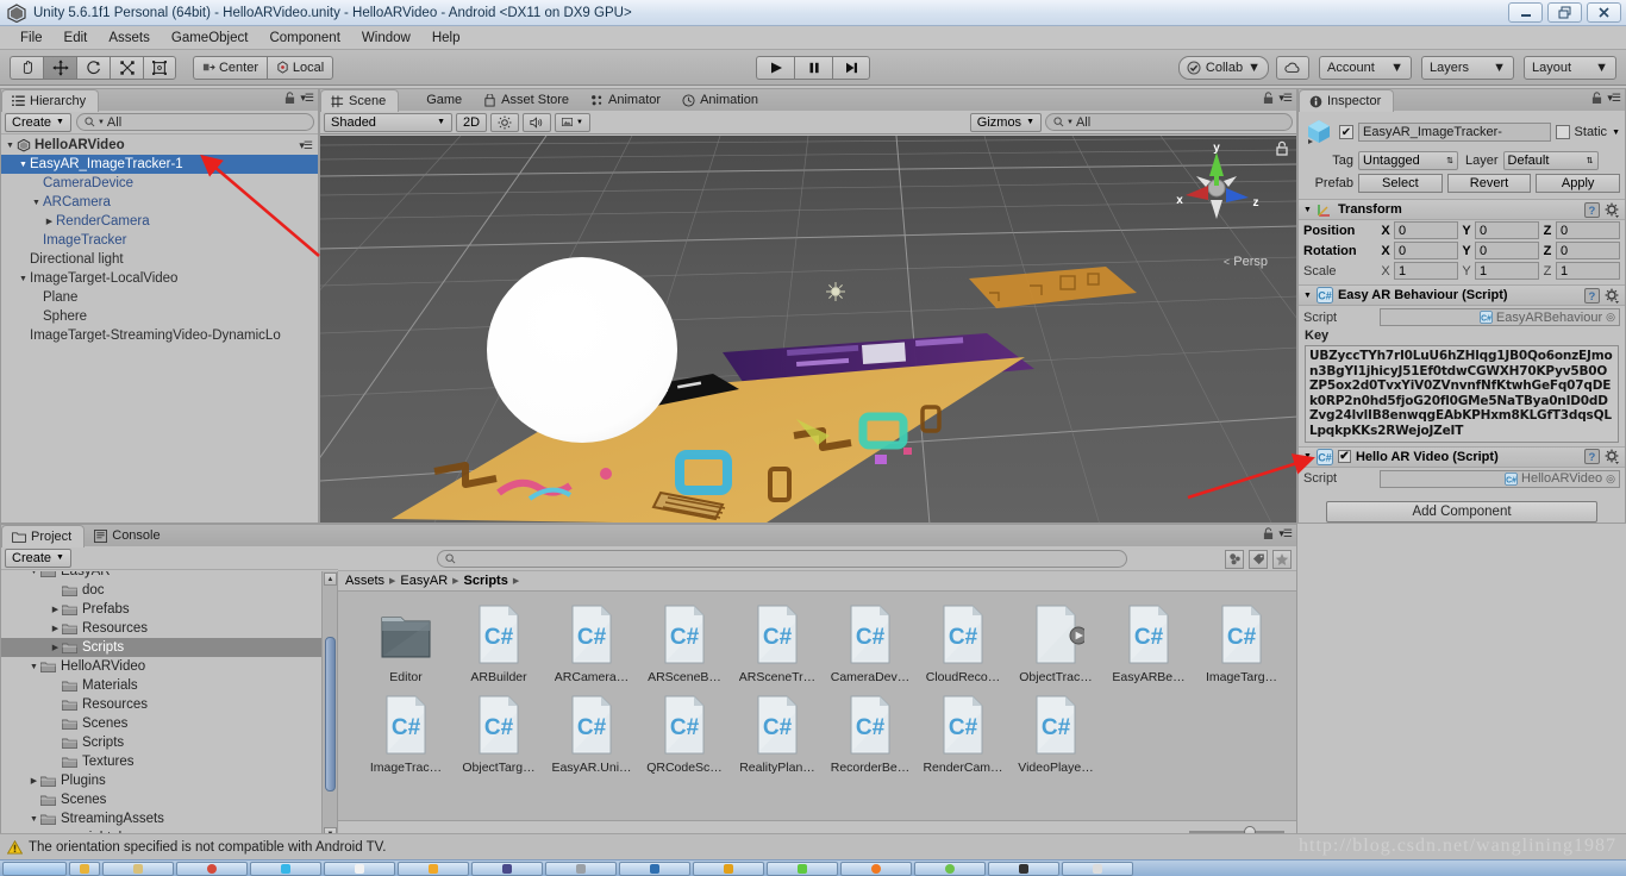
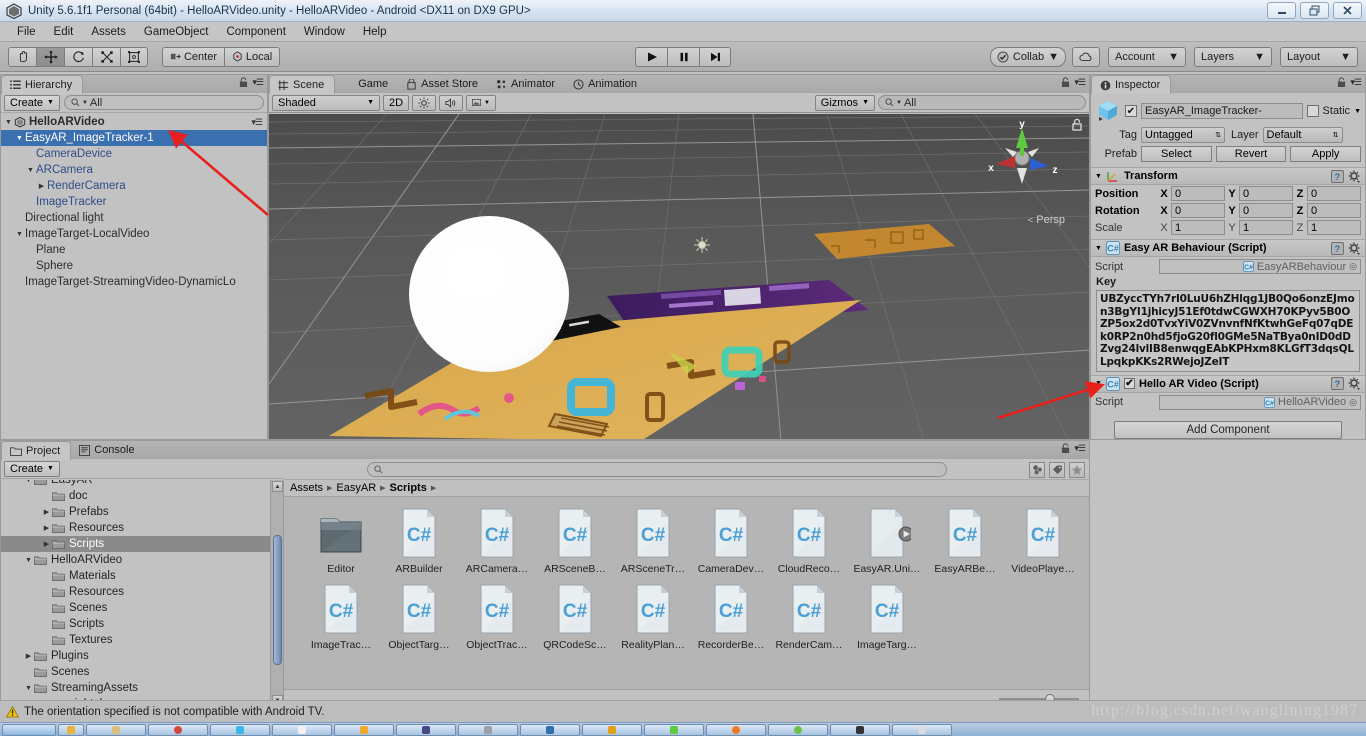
  Unity 5.6.1f1 Personal (64bit) - HelloARVideo.unity - HelloARVideo - Android <DX11 on DX9 GPU>
  File
  Edit
  Assets
  GameObject
  Component
  Window
  Help
  Center
  Local
  Collab
  ▼
  Account
  ▼
  Layers
  ▼
  Layout
  ▼
  Hierarchy
  ▾☰
  Create
  All
  HelloARVideo
  EasyAR_ImageTracker-1
  CameraDevice
  ARCamera
  RenderCamera
  ImageTracker
  Directional light
  ImageTarget-LocalVideo
  Plane
  Sphere
  ImageTarget-StreamingVideo-DynamicLo
  ▾☰
  Scene
  Game
  Asset Store
  Animator
  Animation
  ▾☰
  Shaded
  2D
  Gizmos
  All
  y
  x
  z
  < Persp
  Inspector
  ▾☰
  ✔
  EasyAR_ImageTracker-
  Static
  Tag
  Untagged
  Layer
  Default
  Prefab
  Select
  Revert
  Apply
  Transform
  ?
  Position
  X
  0
  Y
  0
  Z
  0
  Rotation
  X
  0
  Y
  0
  Z
  0
  Scale
  X
  1
  Y
  1
  Z
  1
  C#
  Easy AR Behaviour (Script)
  ?
  Script
  EasyARBehaviour
  ◎
  Key
  UBZyccTYh7rI0LuU6hZHlqg1JB0Qo6onzEJmon3BgYI1jhicyJ51Ef0tdwCGWXH70KPyv5B0OZP5ox2d0TvxYiV0ZVnvnfNfKtwhGeFq07qDEk0RP2n0hd5fjoG20fl0GMe5NaTBya0nID0dDZvg24lvlIB8enwqgEAbKPHxm8KLGfT3dqsQLLpqkpKKs2RWejoJZeIT
  C#
  ✔
  Hello AR Video (Script)
  ?
  Script
  HelloARVideo
  ◎
  Add Component
  Project
  Console
  ▾☰
  Create
  EasyAR
  doc
  Prefabs
  Resources
  Scripts
  HelloARVideo
  Materials
  Resources
  Scenes
  Scripts
  Textures
  Plugins
  Scenes
  StreamingAssets
  Assets
  EasyAR
  Scripts
  Editor
  C#
  ARBuilder
  C#
  ARCamera…
  C#
  ARSceneB…
  C#
  ARSceneTr…
  C#
  CameraDev…
  C#
  CloudReco…
- ObjectTrac…
+ EasyAR.Uni…
  C#
  EasyARBe…
  C#
- ImageTarg…
+ VideoPlaye…
  C#
  ImageTrac…
  C#
  ObjectTarg…
  C#
- EasyAR.Uni…
+ ObjectTrac…
  C#
  QRCodeSc…
  C#
  RealityPlan…
  C#
  RecorderBe…
  C#
  RenderCam…
  C#
- VideoPlaye…
+ ImageTarg…
  The orientation specified is not compatible with Android TV.
